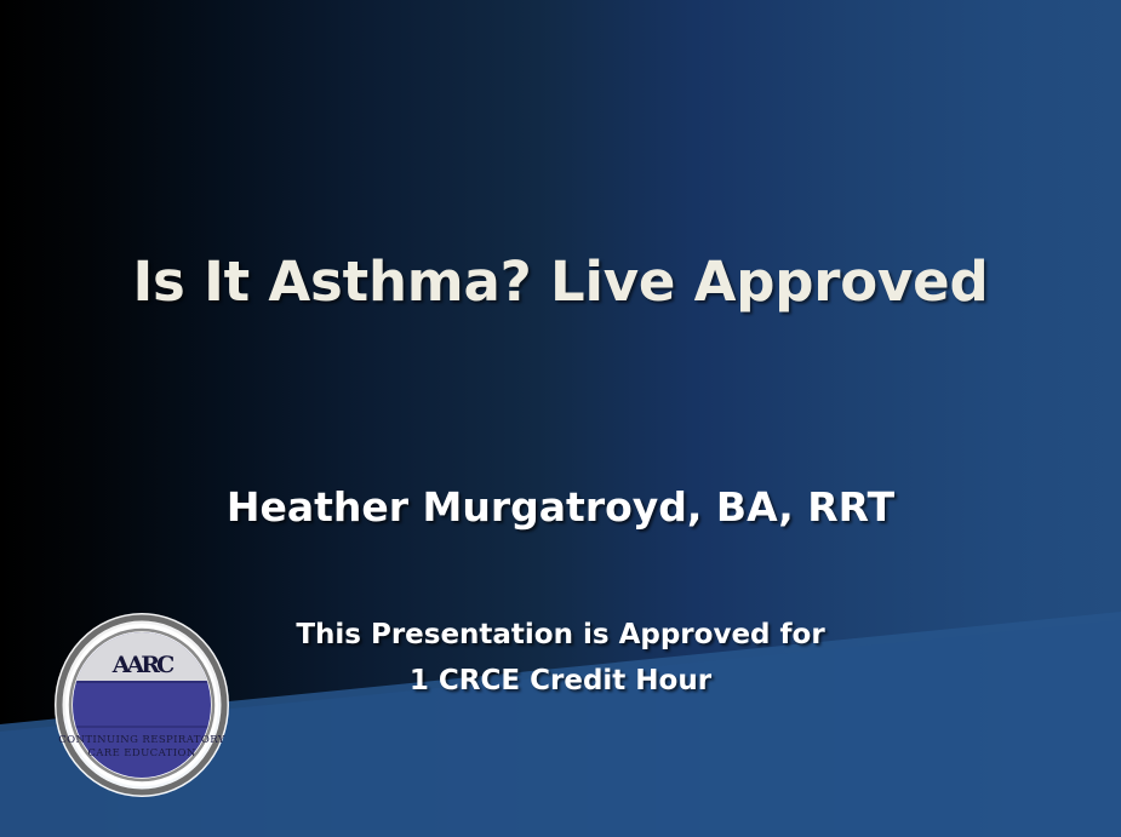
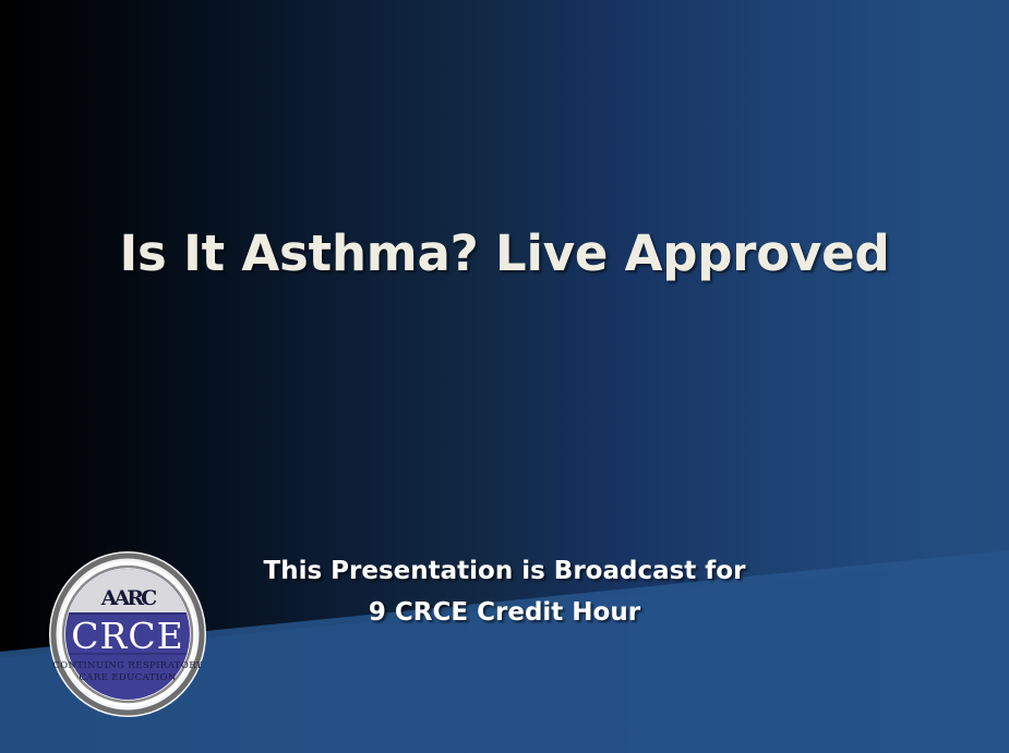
  Is It Asthma? Live Approved
- Heather Murgatroyd, BA, RRT
- This Presentation is Approved for
+ This Presentation is Broadcast for
- 1 CRCE Credit Hour
+ 9 CRCE Credit Hour
  AARC
+ CRCE
  CONTINUING RESPIRATORY
  CARE EDUCATION
